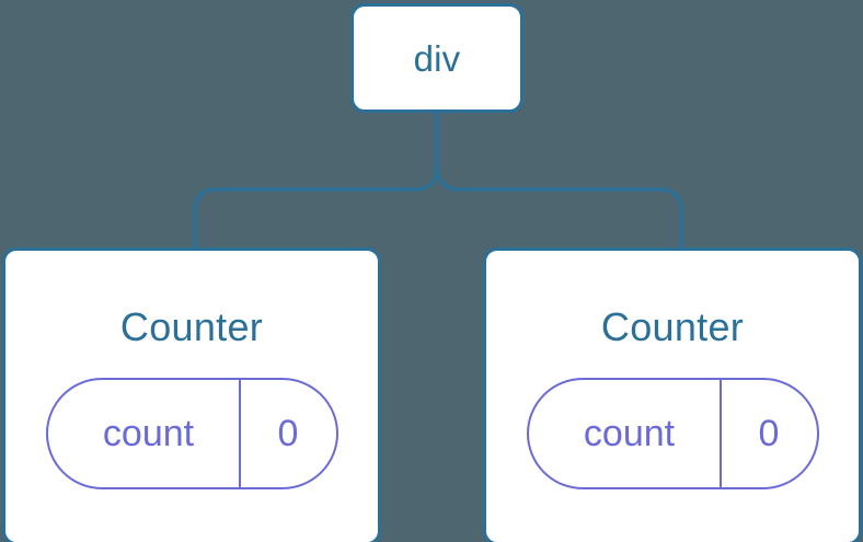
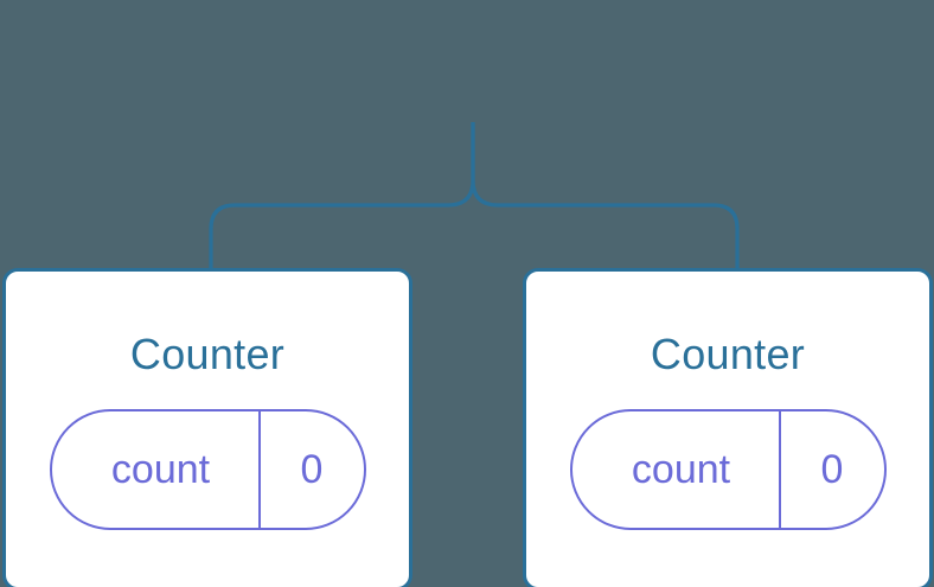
- div
  Counter
  count
  0
  Counter
  count
  0
